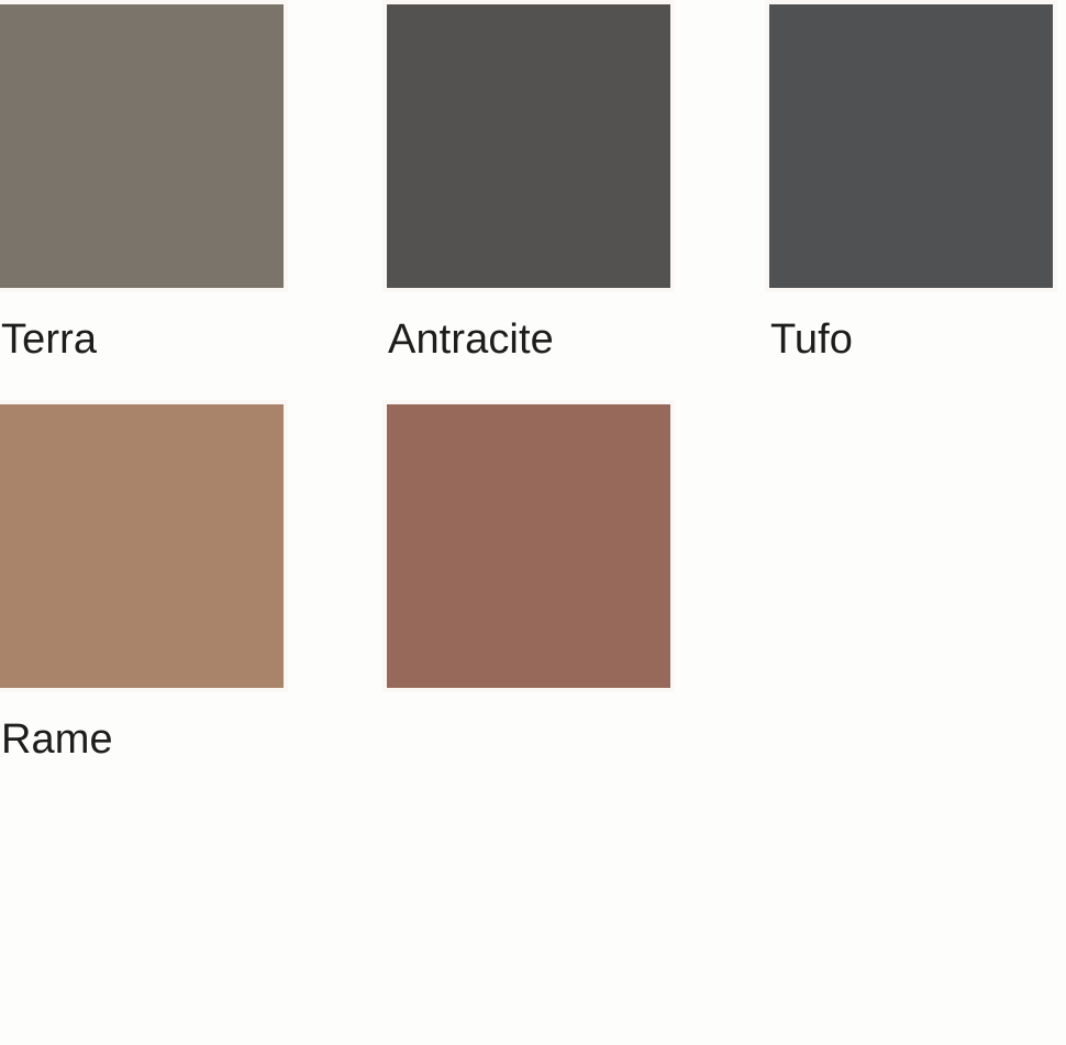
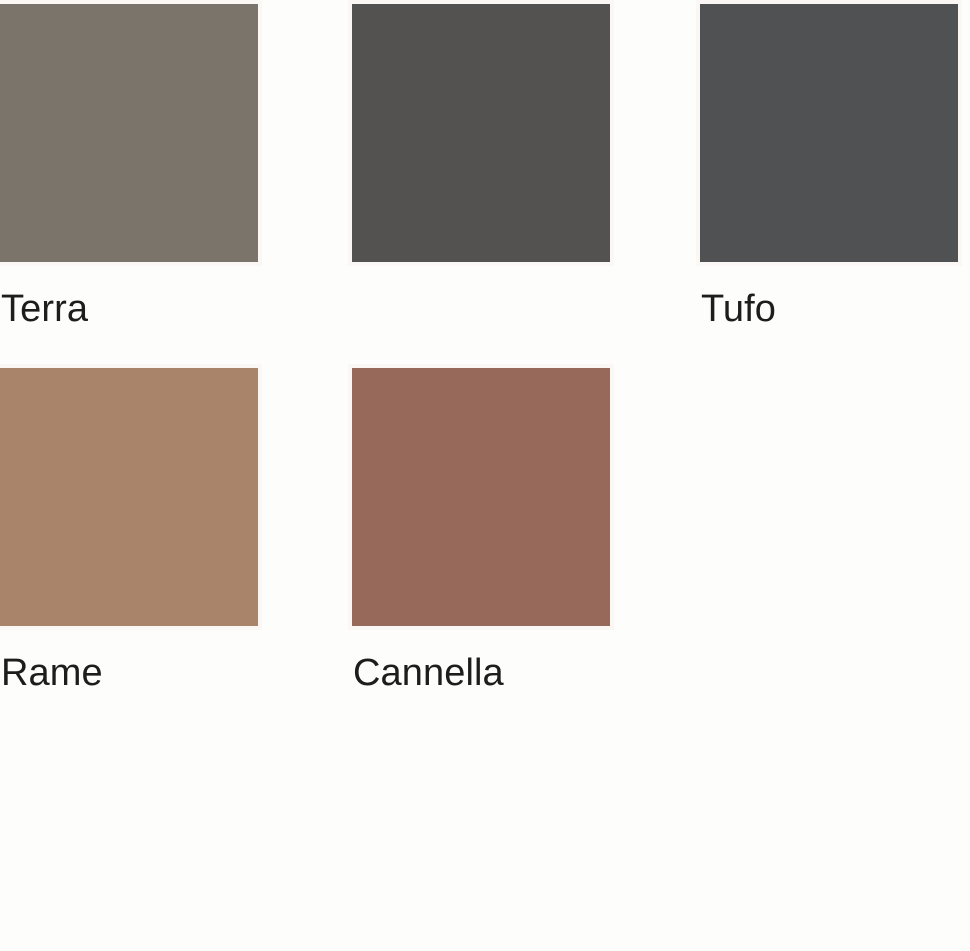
  Terra
- Antracite
  Tufo
  Rame
+ Cannella
